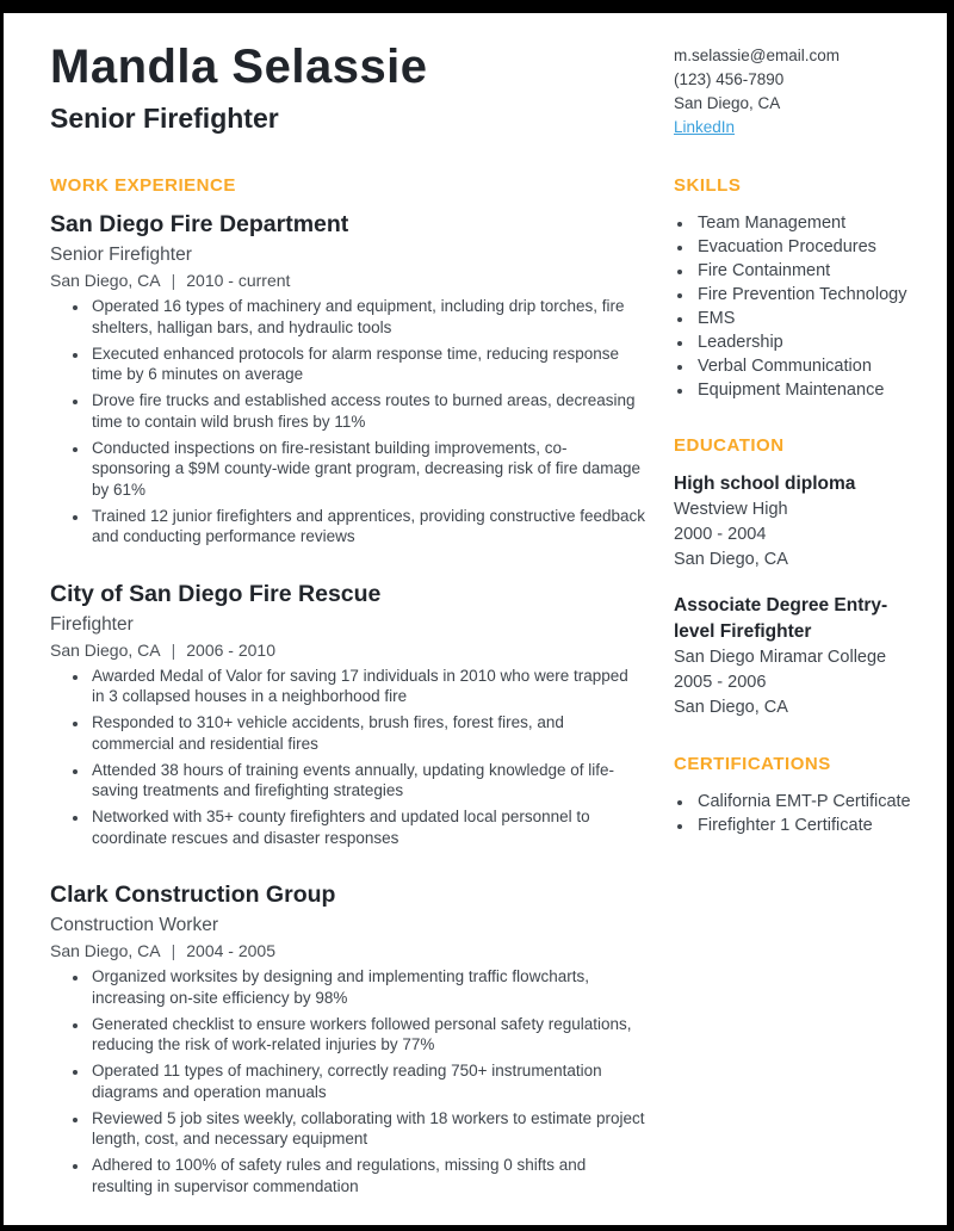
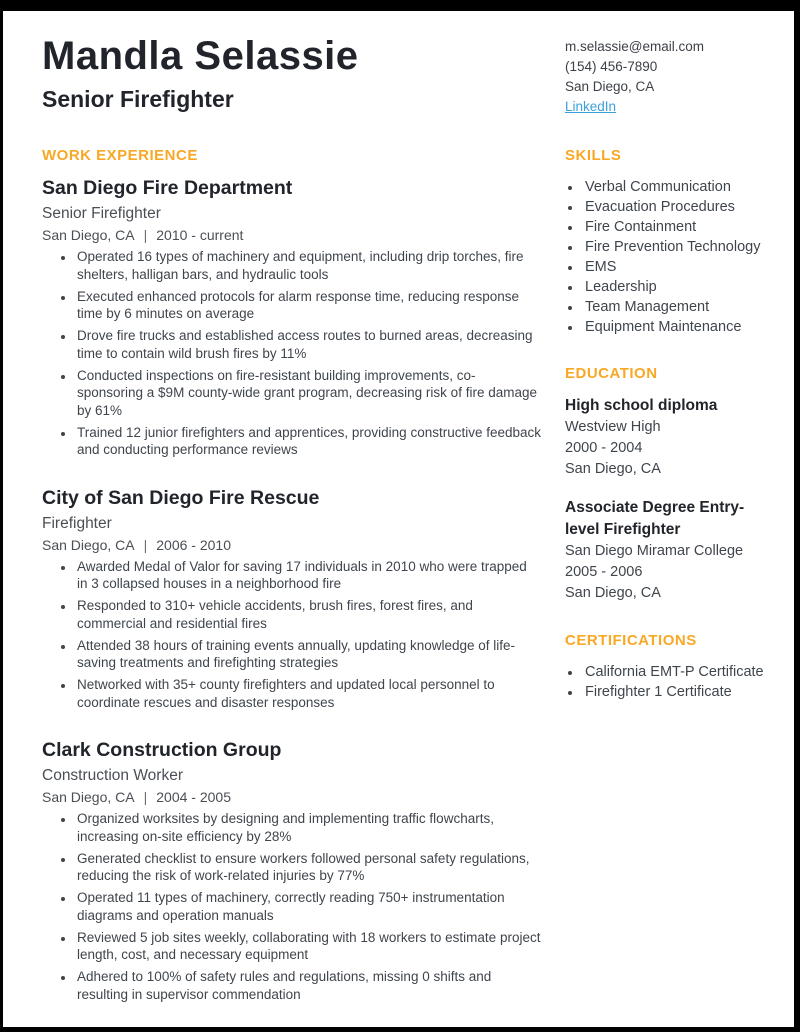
  Mandla Selassie
  Senior Firefighter
  m.selassie@email.com
- (123) 456-7890
+ (154) 456-7890
  San Diego, CA
  LinkedIn
  WORK EXPERIENCE
  San Diego Fire Department
  Senior Firefighter
  San Diego, CA | 2010 - current
  Operated 16 types of machinery and equipment, including drip torches, fire shelters, halligan bars, and hydraulic tools
  Executed enhanced protocols for alarm response time, reducing response time by 6 minutes on average
  Drove fire trucks and established access routes to burned areas, decreasing time to contain wild brush fires by 11%
  Conducted inspections on fire-resistant building improvements, co-sponsoring a $9M county-wide grant program, decreasing risk of fire damage by 61%
  Trained 12 junior firefighters and apprentices, providing constructive feedback and conducting performance reviews
  City of San Diego Fire Rescue
  Firefighter
  San Diego, CA | 2006 - 2010
  Awarded Medal of Valor for saving 17 individuals in 2010 who were trapped in 3 collapsed houses in a neighborhood fire
  Responded to 310+ vehicle accidents, brush fires, forest fires, and commercial and residential fires
  Attended 38 hours of training events annually, updating knowledge of life-saving treatments and firefighting strategies
  Networked with 35+ county firefighters and updated local personnel to coordinate rescues and disaster responses
  Clark Construction Group
  Construction Worker
  San Diego, CA | 2004 - 2005
- Organized worksites by designing and implementing traffic flowcharts, increasing on-site efficiency by 98%
+ Organized worksites by designing and implementing traffic flowcharts, increasing on-site efficiency by 28%
  Generated checklist to ensure workers followed personal safety regulations, reducing the risk of work-related injuries by 77%
  Operated 11 types of machinery, correctly reading 750+ instrumentation diagrams and operation manuals
  Reviewed 5 job sites weekly, collaborating with 18 workers to estimate project length, cost, and necessary equipment
  Adhered to 100% of safety rules and regulations, missing 0 shifts and resulting in supervisor commendation
  SKILLS
- Team Management
+ Verbal Communication
  Evacuation Procedures
  Fire Containment
  Fire Prevention Technology
  EMS
  Leadership
- Verbal Communication
+ Team Management
  Equipment Maintenance
  EDUCATION
  High school diploma
  Westview High
  2000 - 2004
  San Diego, CA
  Associate Degree Entry-level Firefighter
  San Diego Miramar College
  2005 - 2006
  San Diego, CA
  CERTIFICATIONS
  California EMT-P Certificate
  Firefighter 1 Certificate
